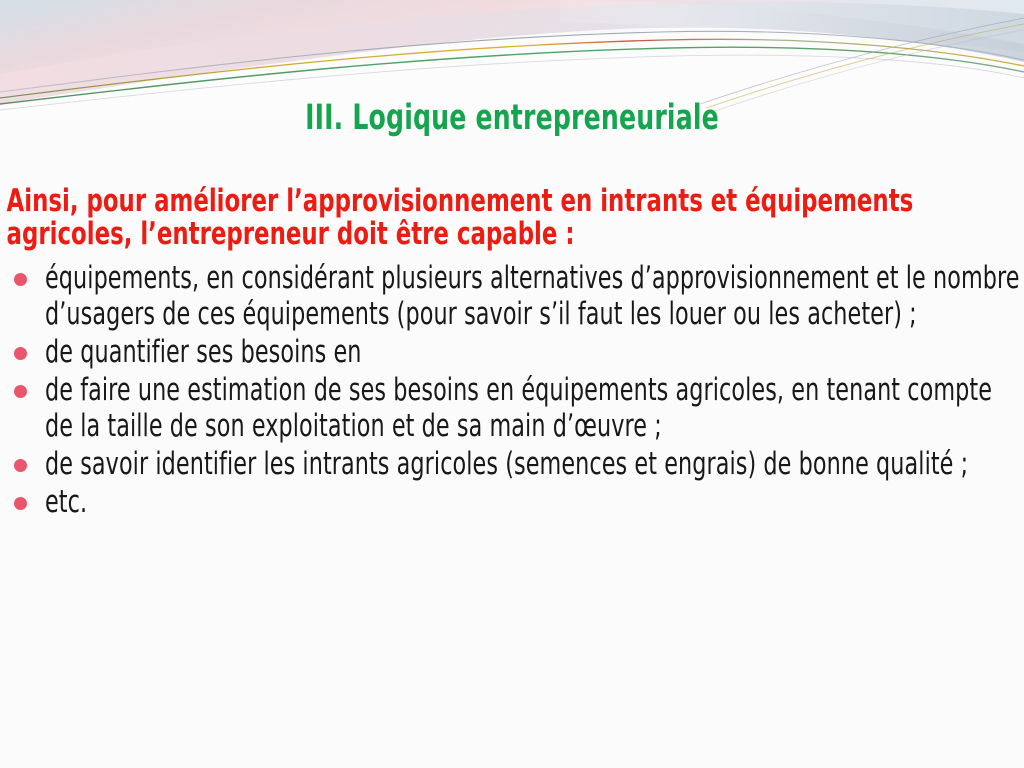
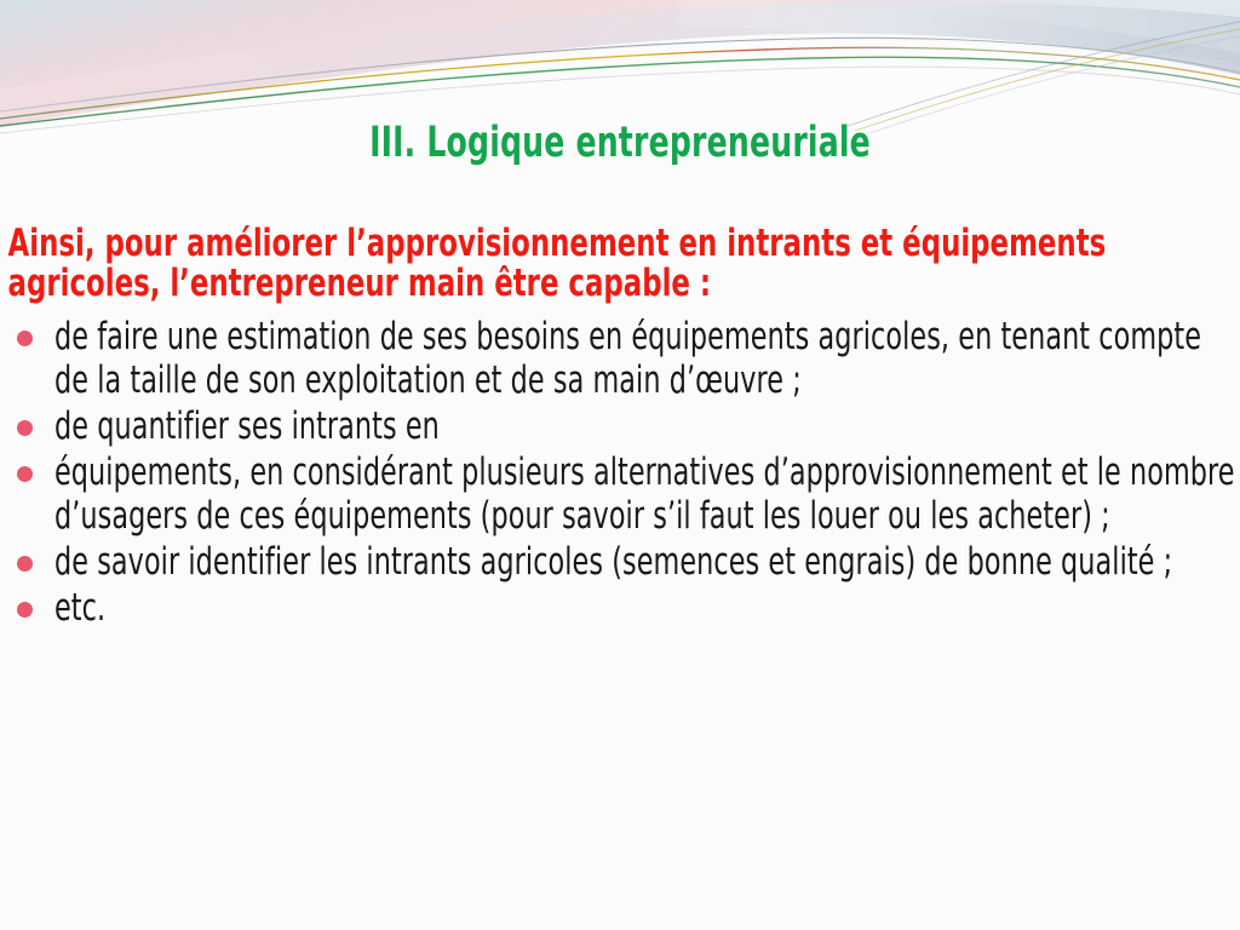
  III. Logique entrepreneuriale
- Ainsi, pour améliorer l’approvisionnement en intrants et équipements agricoles, l’entrepreneur doit être capable :
+ Ainsi, pour améliorer l’approvisionnement en intrants et équipements agricoles, l’entrepreneur main être capable :
- équipements, en considérant plusieurs alternatives d’approvisionnement et le nombre d’usagers de ces équipements (pour savoir s’il faut les louer ou les acheter) ;
+ de faire une estimation de ses besoins en équipements agricoles, en tenant compte de la taille de son exploitation et de sa main d’œuvre ;
- de quantifier ses besoins en
+ de quantifier ses intrants en
- de faire une estimation de ses besoins en équipements agricoles, en tenant compte de la taille de son exploitation et de sa main d’œuvre ;
+ équipements, en considérant plusieurs alternatives d’approvisionnement et le nombre d’usagers de ces équipements (pour savoir s’il faut les louer ou les acheter) ;
  de savoir identifier les intrants agricoles (semences et engrais) de bonne qualité ;
  etc.
